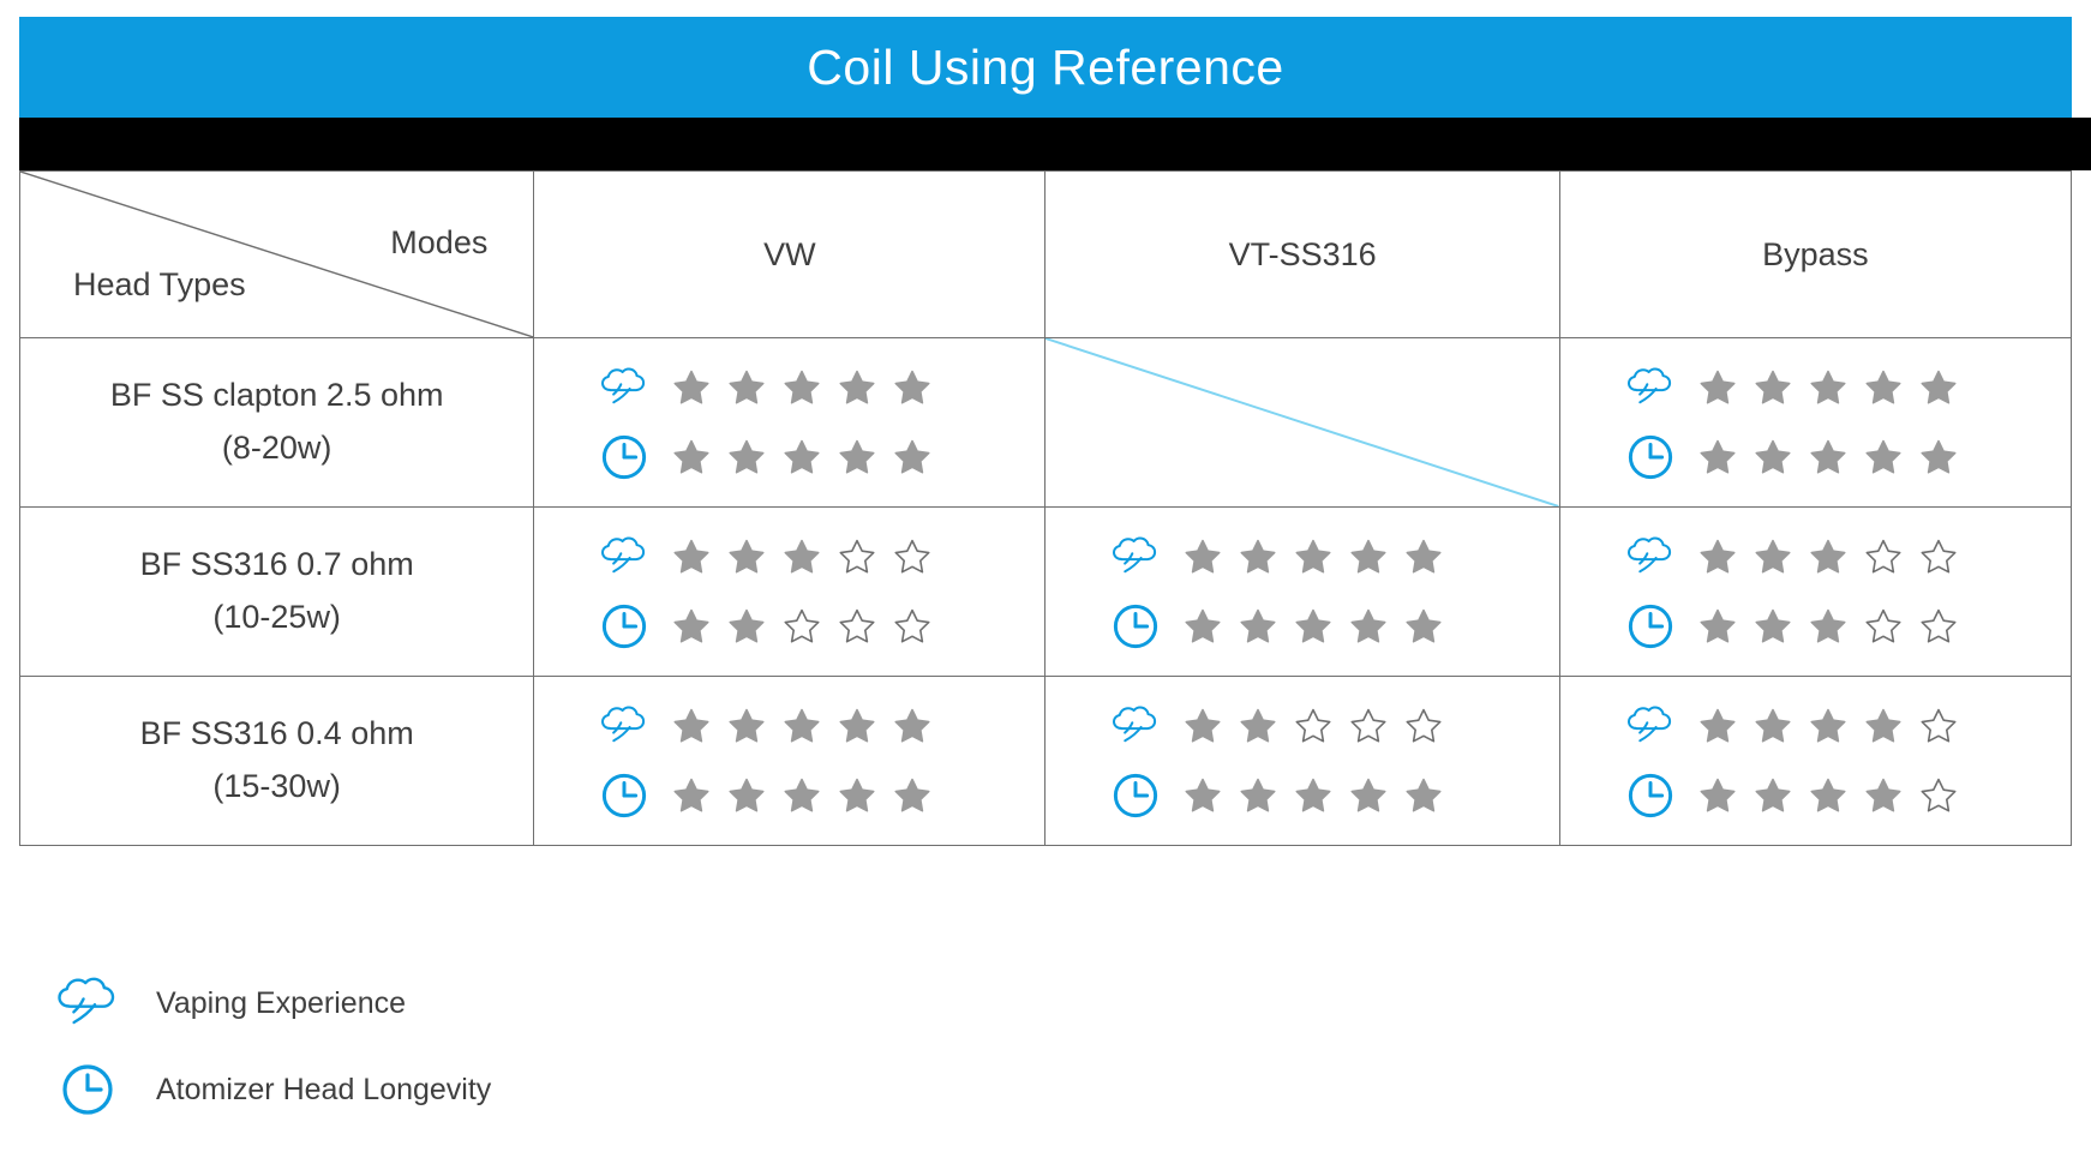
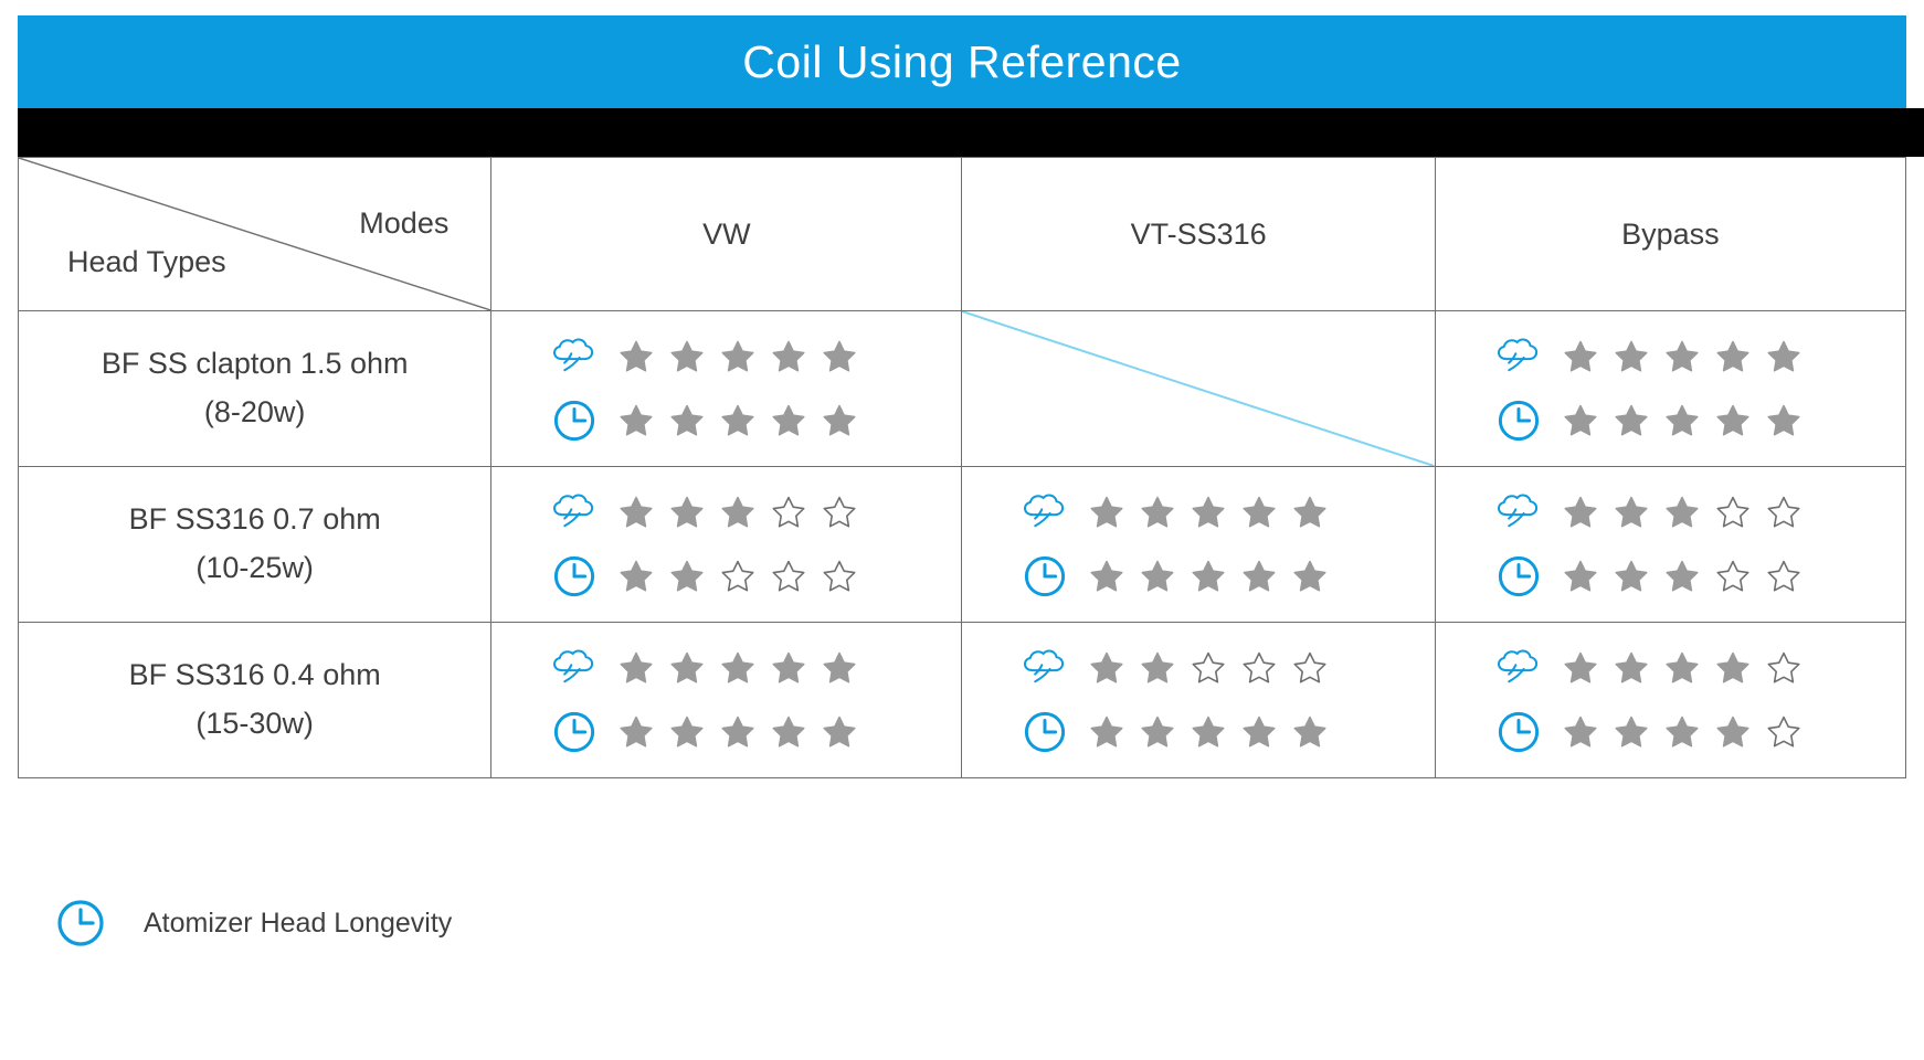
  Coil Using Reference
  Modes Head Types	VW	VT-SS316	Bypass
- BF SS clapton 2.5 ohm(8-20w)
+ BF SS clapton 1.5 ohm(8-20w)
  BF SS316 0.7 ohm(10-25w)
  BF SS316 0.4 ohm(15-30w)
- Vaping Experience
  Atomizer Head Longevity
